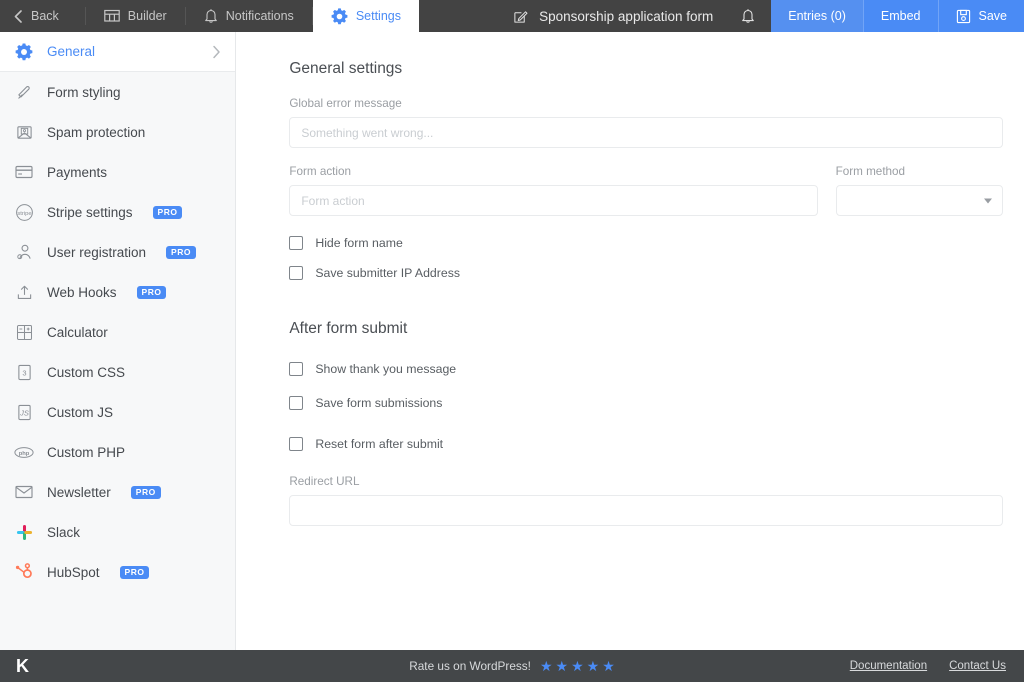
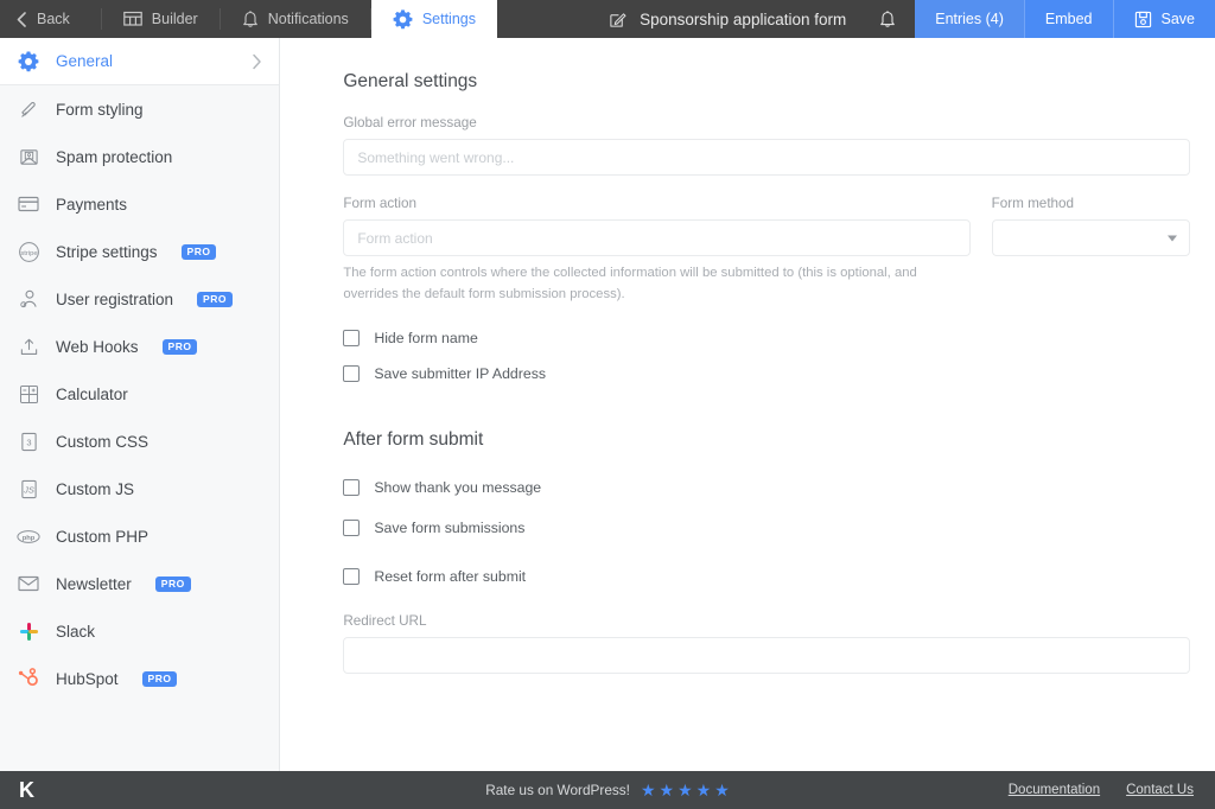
  Back
  Builder
  Notifications
  Settings
  Sponsorship application form
- Entries (0)
+ Entries (4)
  Embed
  Save
  General
  Form styling
  Spam protection
  Payments
  Stripe settings
  PRO
  User registration
  PRO
  Web Hooks
  PRO
  Calculator
  3
  Custom CSS
  JS
  Custom JS
  Custom PHP
  Newsletter
  PRO
  Slack
  HubSpot
  PRO
  General settings
  Global error message
  Something went wrong...
  Form action
  Form action
+ The form action controls where the collected information will be submitted to (this is optional, and overrides the default form submission process).
  Form method
  Hide form name
  Save submitter IP Address
  After form submit
  Show thank you message
  Save form submissions
  Reset form after submit
  Redirect URL
  K
  Rate us on WordPress!
  ★
  ★
  ★
  ★
  ★
  Documentation
  Contact Us
